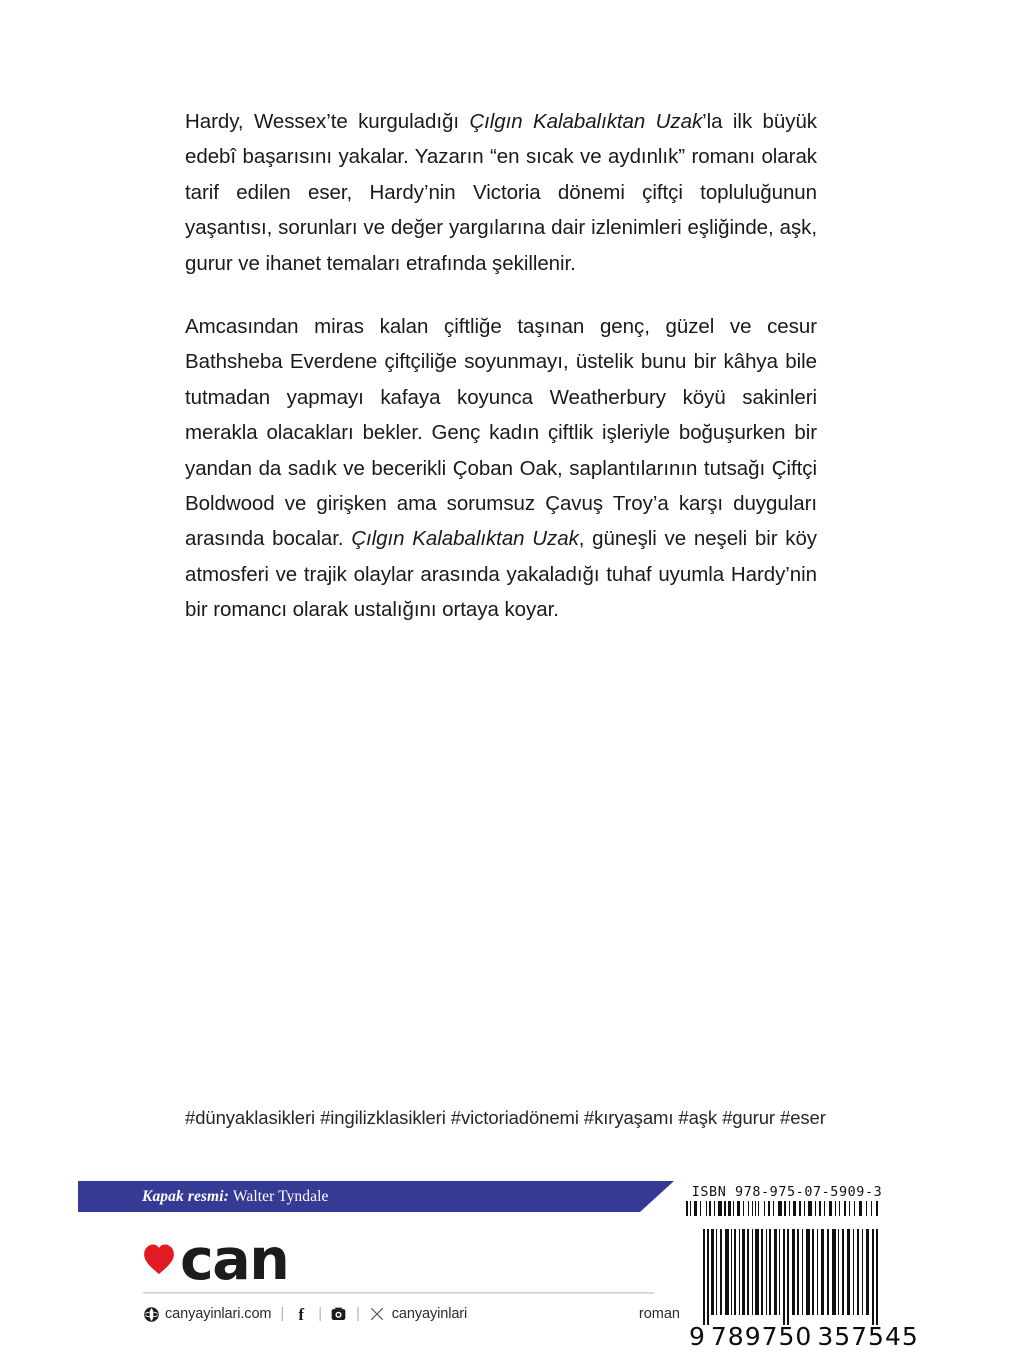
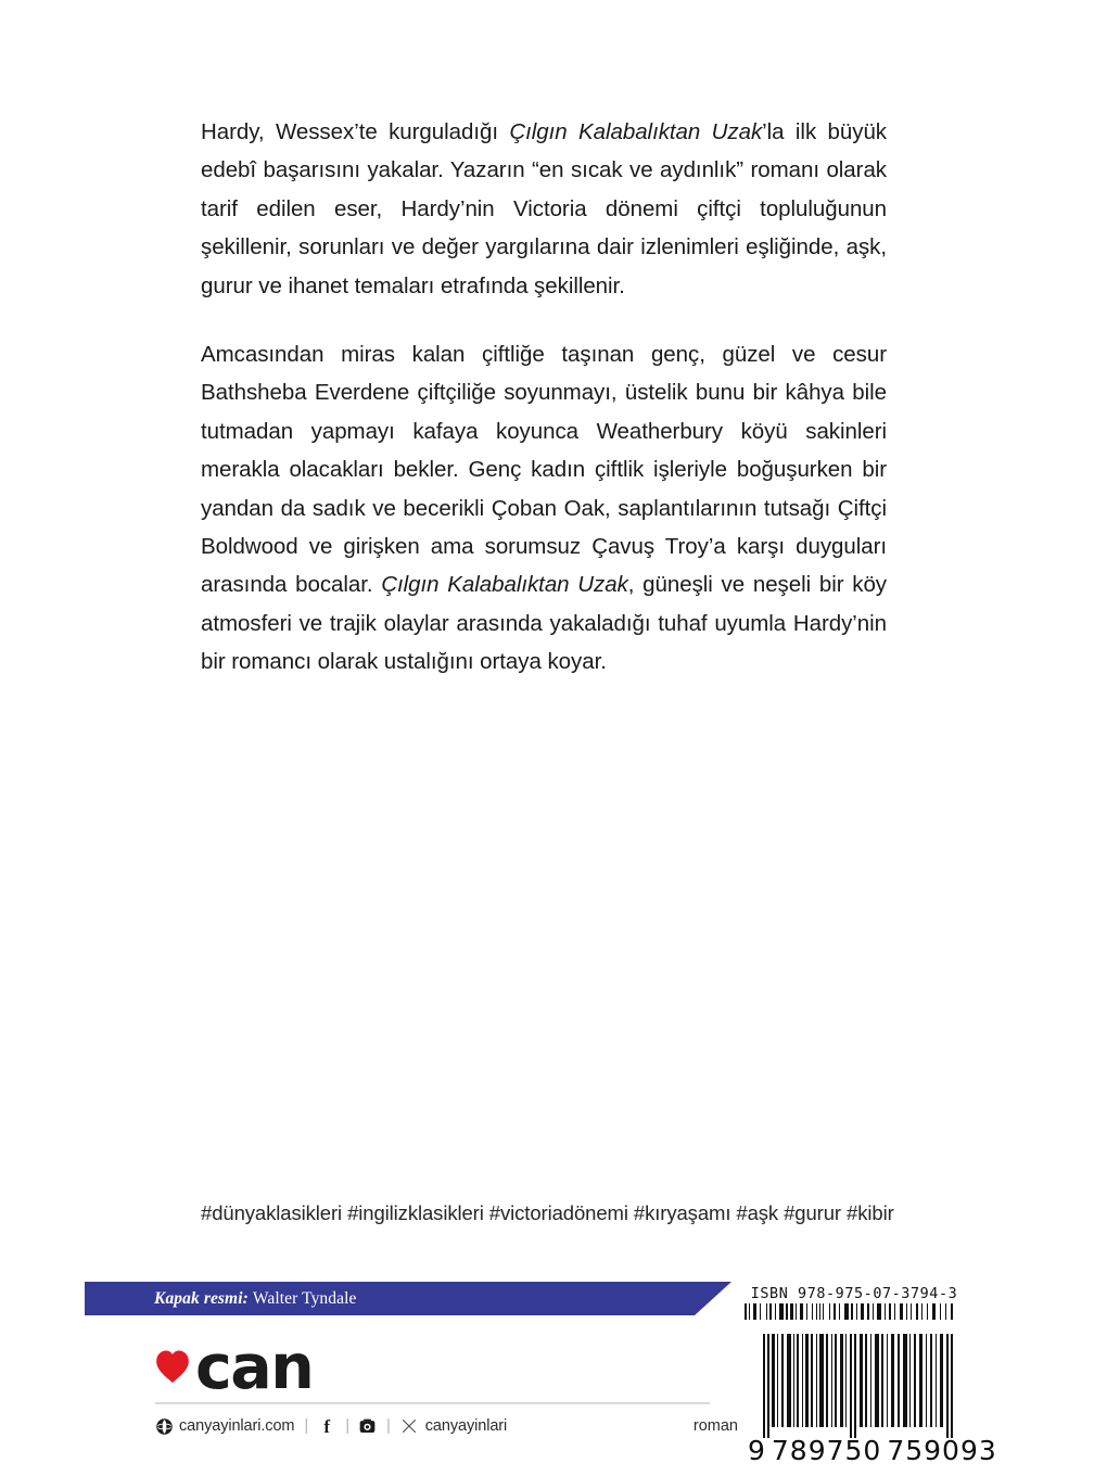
- Hardy, Wessex’te kurguladığı Çılgın Kalabalıktan Uzak’la ilk büyük edebî başarısını yakalar. Yazarın “en sıcak ve aydınlık” romanı olarak tarif edilen eser, Hardy’nin Victoria dönemi çiftçi topluluğunun yaşantısı, sorunları ve değer yargılarına dair izlenimleri eşliğinde, aşk, gurur ve ihanet temaları etrafında şekillenir.
+ Hardy, Wessex’te kurguladığı Çılgın Kalabalıktan Uzak’la ilk büyük edebî başarısını yakalar. Yazarın “en sıcak ve aydınlık” romanı olarak tarif edilen eser, Hardy’nin Victoria dönemi çiftçi topluluğunun şekillenir, sorunları ve değer yargılarına dair izlenimleri eşliğinde, aşk, gurur ve ihanet temaları etrafında şekillenir.
  Amcasından miras kalan çiftliğe taşınan genç, güzel ve cesur Bathsheba Everdene çiftçiliğe soyunmayı, üstelik bunu bir kâhya bile tutmadan yapmayı kafaya koyunca Weatherbury köyü sakinleri merakla olacakları bekler. Genç kadın çiftlik işleriyle boğuşurken bir yandan da sadık ve becerikli Çoban Oak, saplantılarının tutsağı Çiftçi Boldwood ve girişken ama sorumsuz Çavuş Troy’a karşı duyguları arasında bocalar. Çılgın Kalabalıktan Uzak, güneşli ve neşeli bir köy atmosferi ve trajik olaylar arasında yakaladığı tuhaf uyumla Hardy’nin bir romancı olarak ustalığını ortaya koyar.
- #dünyaklasikleri #ingilizklasikleri #victoriadönemi #kıryaşamı #aşk #gurur #eser
+ #dünyaklasikleri #ingilizklasikleri #victoriadönemi #kıryaşamı #aşk #gurur #kibir
  Kapak resmi: Walter Tyndale
  can
  canyayinlari.com
  |
  f
  |
  |
  canyayinlari
  roman
- ISBN 978-975-07-5909-3
+ ISBN 978-975-07-3794-3
- 9 789750 357545
+ 9 789750 759093
